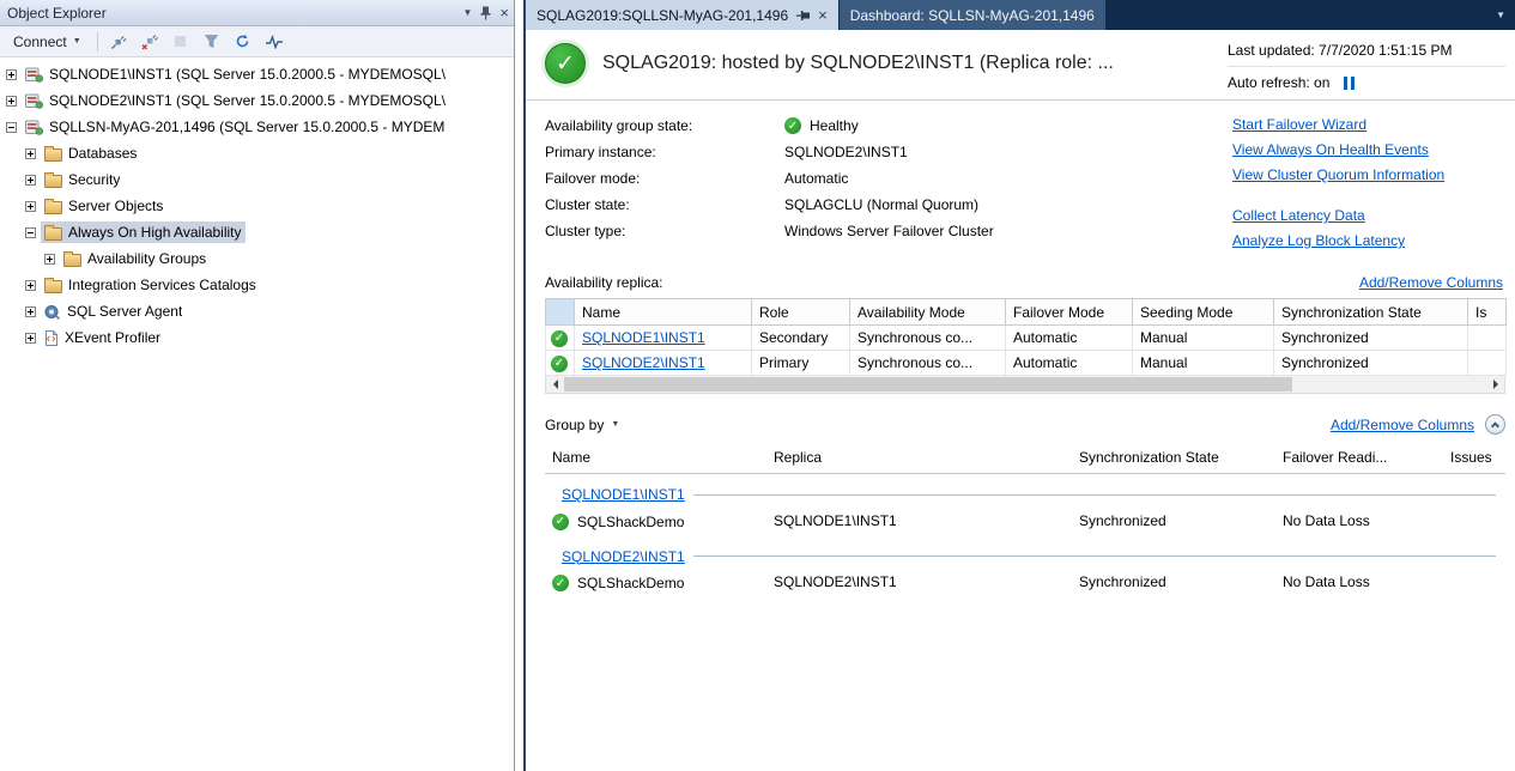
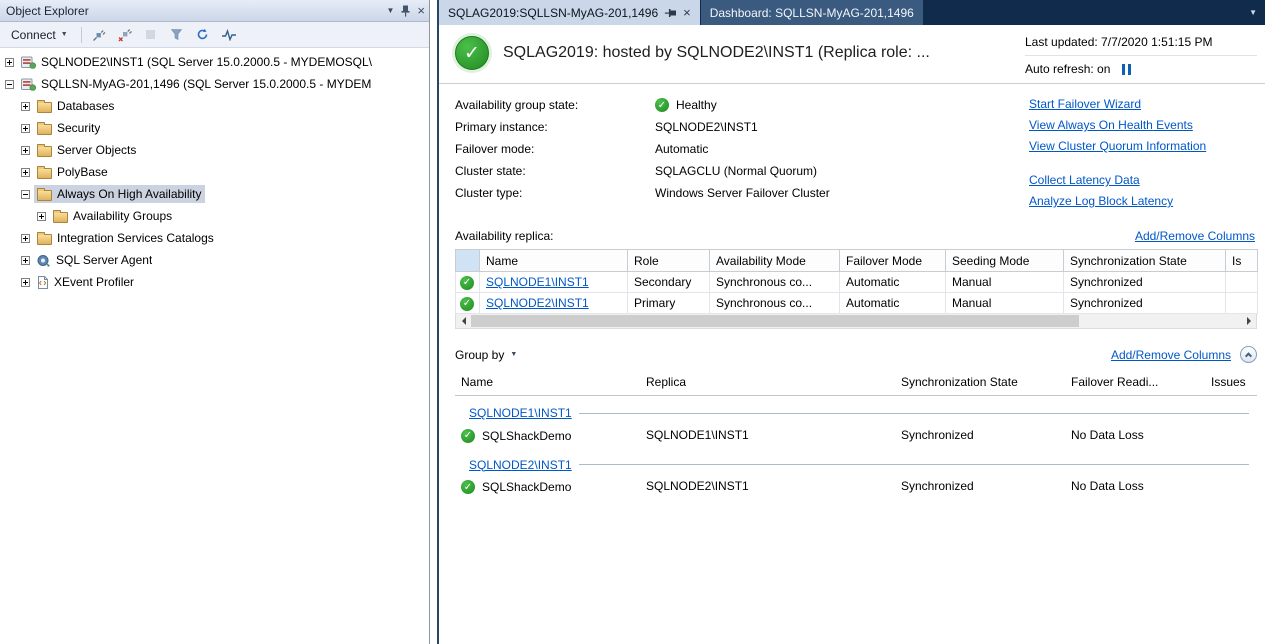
  Object Explorer
  ▼
  ×
  Connect
- SQLNODE1\INST1 (SQL Server 15.0.2000.5 - MYDEMOSQL\
  SQLNODE2\INST1 (SQL Server 15.0.2000.5 - MYDEMOSQL\
  SQLLSN-MyAG-201,1496 (SQL Server 15.0.2000.5 - MYDEM
  Databases
  Security
  Server Objects
+ PolyBase
  Always On High Availability
  Availability Groups
  Integration Services Catalogs
  SQL Server Agent
  XEvent Profiler
  SQLAG2019:SQLLSN-MyAG-201,1496
  ×
  Dashboard: SQLLSN-MyAG-201,1496
  ▼
  ✓
  SQLAG2019: hosted by SQLNODE2\INST1 (Replica role: ...
  Last updated: 7/7/2020 1:51:15 PM
  Auto refresh: on
  Availability group state:
  ✓
  Healthy
  Primary instance:
  SQLNODE2\INST1
  Failover mode:
  Automatic
  Cluster state:
  SQLAGCLU (Normal Quorum)
  Cluster type:
  Windows Server Failover Cluster
  Start Failover Wizard
  View Always On Health Events
  View Cluster Quorum Information
  Collect Latency Data
  Analyze Log Block Latency
  Availability replica:
  Add/Remove Columns
  	Name	Role	Availability Mode	Failover Mode	Seeding Mode	Synchronization State	Is
  ✓	SQLNODE1\INST1	Secondary	Synchronous co...	Automatic	Manual	Synchronized
  ✓	SQLNODE2\INST1	Primary	Synchronous co...	Automatic	Manual	Synchronized
  Group by
  Add/Remove Columns
  Name	Replica	Synchronization State	Failover Readi...	Issues
  SQLNODE1\INST1
  ✓ SQLShackDemo	SQLNODE1\INST1	Synchronized	No Data Loss
  SQLNODE2\INST1
  ✓ SQLShackDemo	SQLNODE2\INST1	Synchronized	No Data Loss
